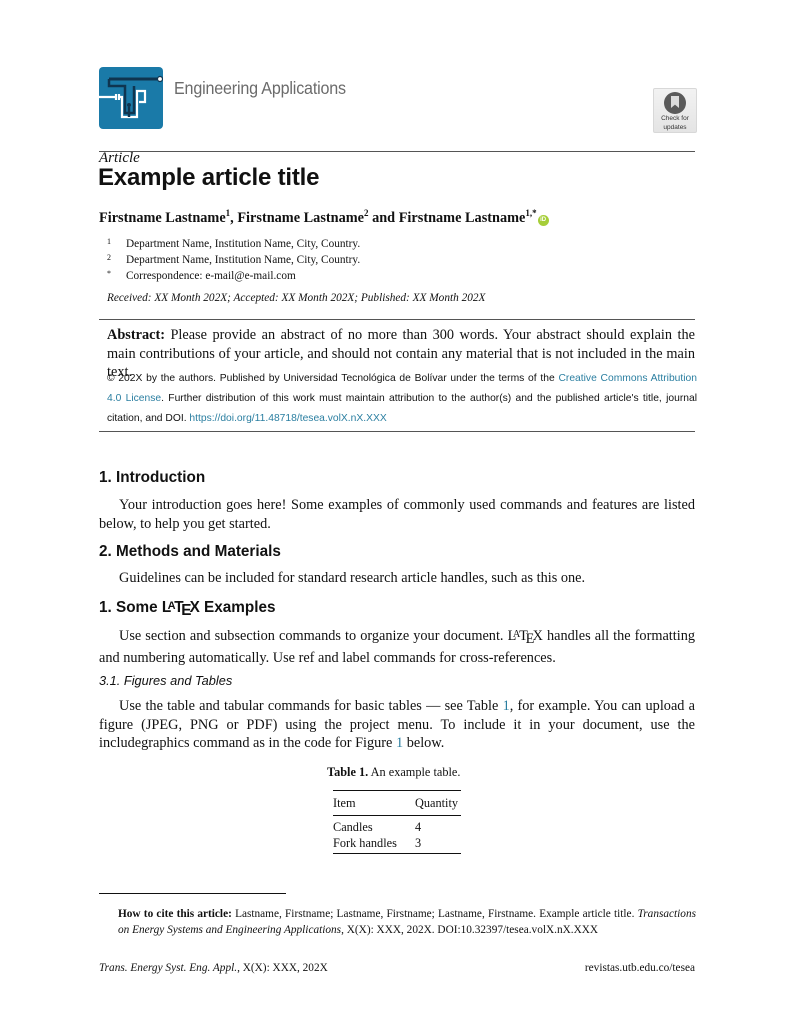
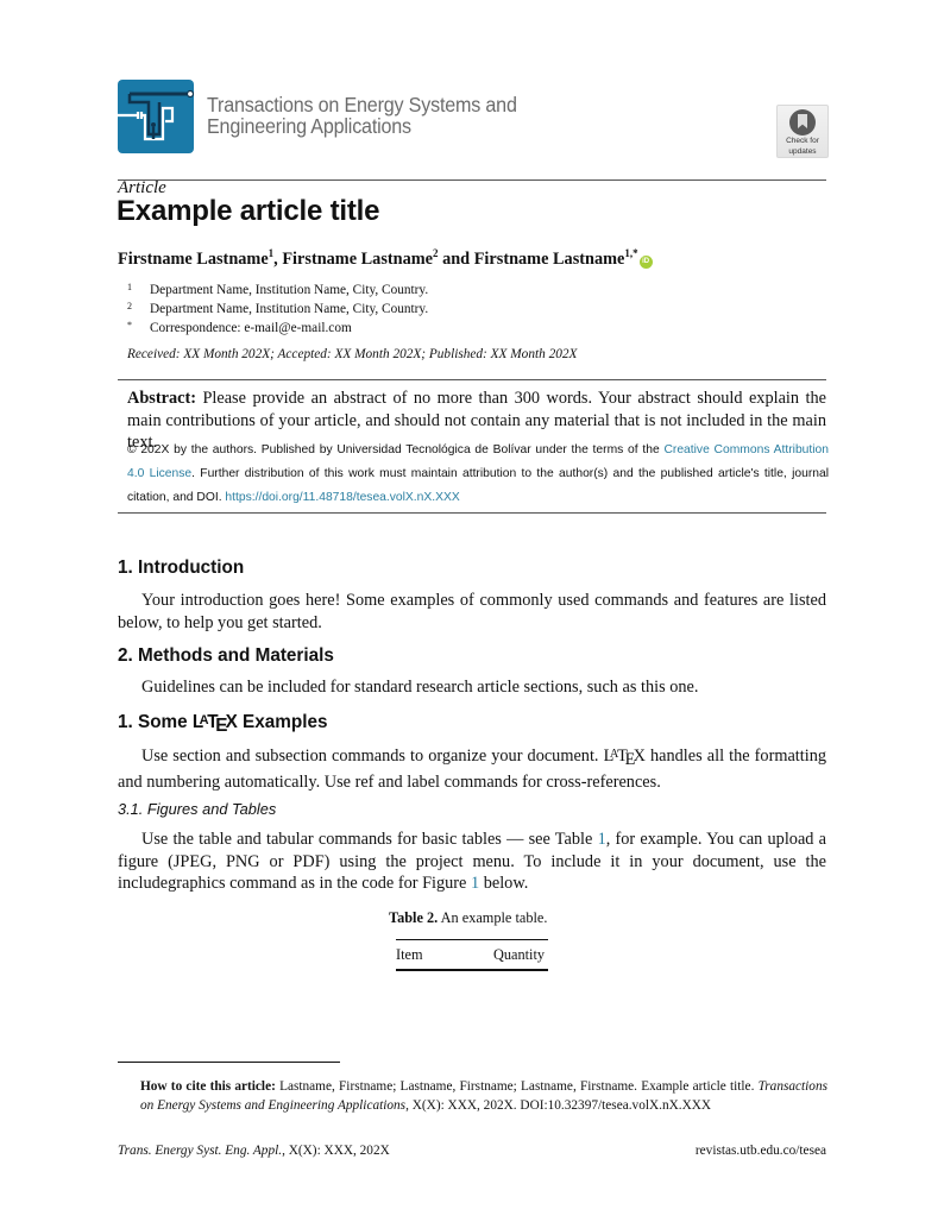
+ Transactions on Energy Systems and
  Engineering Applications
  Article
  Example article title
  Firstname Lastname1, Firstname Lastname2 and Firstname Lastname1,*
  1 Department Name, Institution Name, City, Country.
  2 Department Name, Institution Name, City, Country.
  * Correspondence: e-mail@e-mail.com
  Received: XX Month 202X; Accepted: XX Month 202X; Published: XX Month 202X
  Abstract: Please provide an abstract of no more than 300 words. Your abstract should explain the main contributions of your article, and should not contain any material that is not included in the main text.
  © 202X by the authors. Published by Universidad Tecnológica de Bolívar under the terms of the Creative Commons Attribution 4.0 License. Further distribution of this work must maintain attribution to the author(s) and the published article's title, journal citation, and DOI. https://doi.org/11.48718/tesea.volX.nX.XXX
  1. Introduction
  Your introduction goes here! Some examples of commonly used commands and features are listed below, to help you get started.
  2. Methods and Materials
- Guidelines can be included for standard research article handles, such as this one.
+ Guidelines can be included for standard research article sections, such as this one.
  1. Some LATEX Examples
  Use section and subsection commands to organize your document. LATEX handles all the formatting and numbering automatically. Use ref and label commands for cross-references.
  3.1. Figures and Tables
  Use the table and tabular commands for basic tables — see Table 1, for example. You can upload a figure (JPEG, PNG or PDF) using the project menu. To include it in your document, use the includegraphics command as in the code for Figure 1 below.
- Table 1. An example table.
+ Table 2. An example table.
  Item
  Quantity
- Candles
- 4
- Fork handles
- 3
  How to cite this article: Lastname, Firstname; Lastname, Firstname; Lastname, Firstname. Example article title. Transactions on Energy Systems and Engineering Applications, X(X): XXX, 202X. DOI:10.32397/tesea.volX.nX.XXX
  Trans. Energy Syst. Eng. Appl., X(X): XXX, 202X
  revistas.utb.edu.co/tesea
